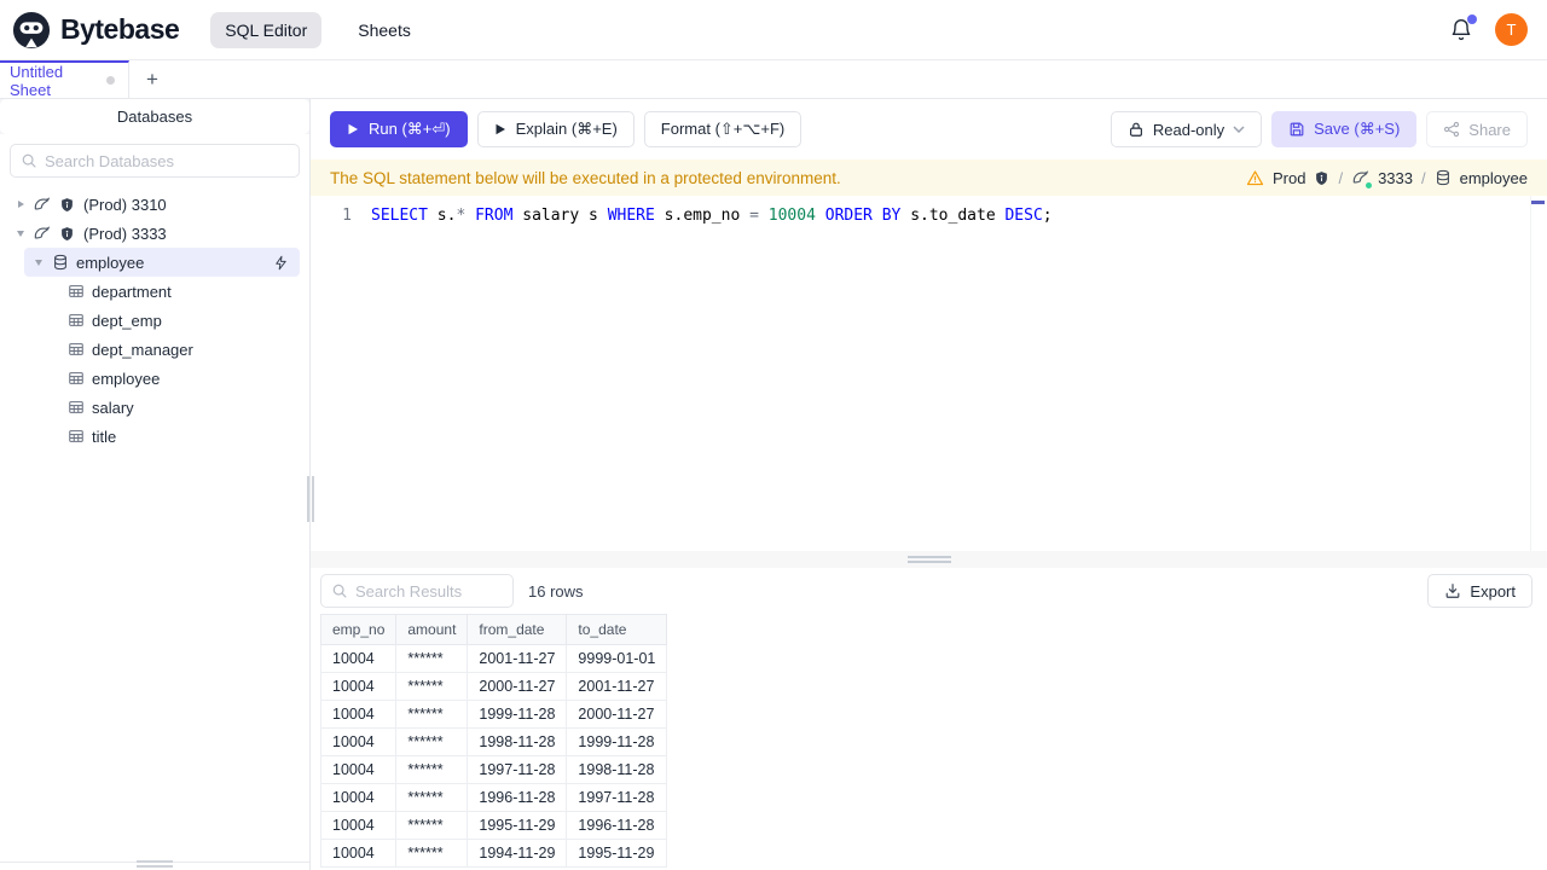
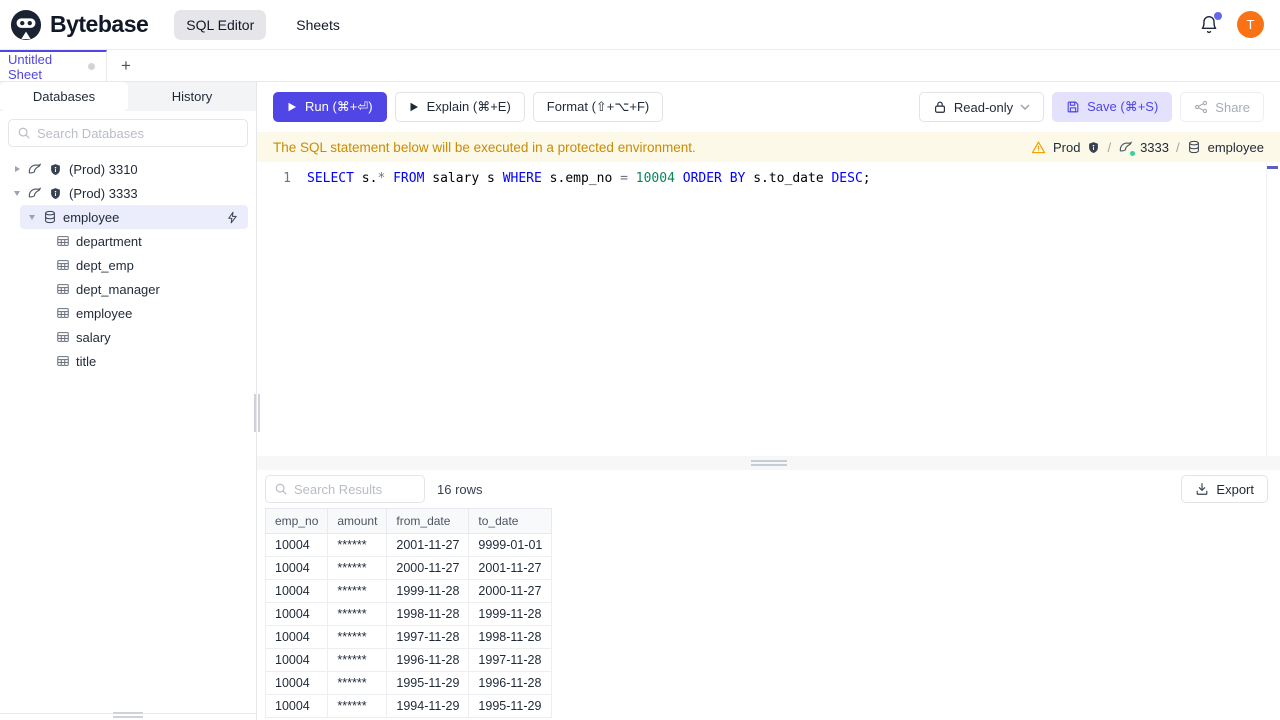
  Bytebase
  SQL Editor
  Sheets
  T
  Untitled Sheet
  +
  Databases
+ History
  Search Databases
  (Prod) 3310
  (Prod) 3333
  employee
  department
  dept_emp
  dept_manager
  employee
  salary
  title
  Run (⌘+⏎)
  Explain (⌘+E)
  Format (⇧+⌥+F)
  Read-only
  Save (⌘+S)
  Share
  The SQL statement below will be executed in a protected environment.
  Prod
  /
  3333
  /
  employee
  1
  SELECT s.* FROM salary s WHERE s.emp_no = 10004 ORDER BY s.to_date DESC;
  Search Results
  16 rows
  Export
  emp_no	amount	from_date	to_date
  10004	******	2001-11-27	9999-01-01
  10004	******	2000-11-27	2001-11-27
  10004	******	1999-11-28	2000-11-27
  10004	******	1998-11-28	1999-11-28
  10004	******	1997-11-28	1998-11-28
  10004	******	1996-11-28	1997-11-28
  10004	******	1995-11-29	1996-11-28
  10004	******	1994-11-29	1995-11-29
